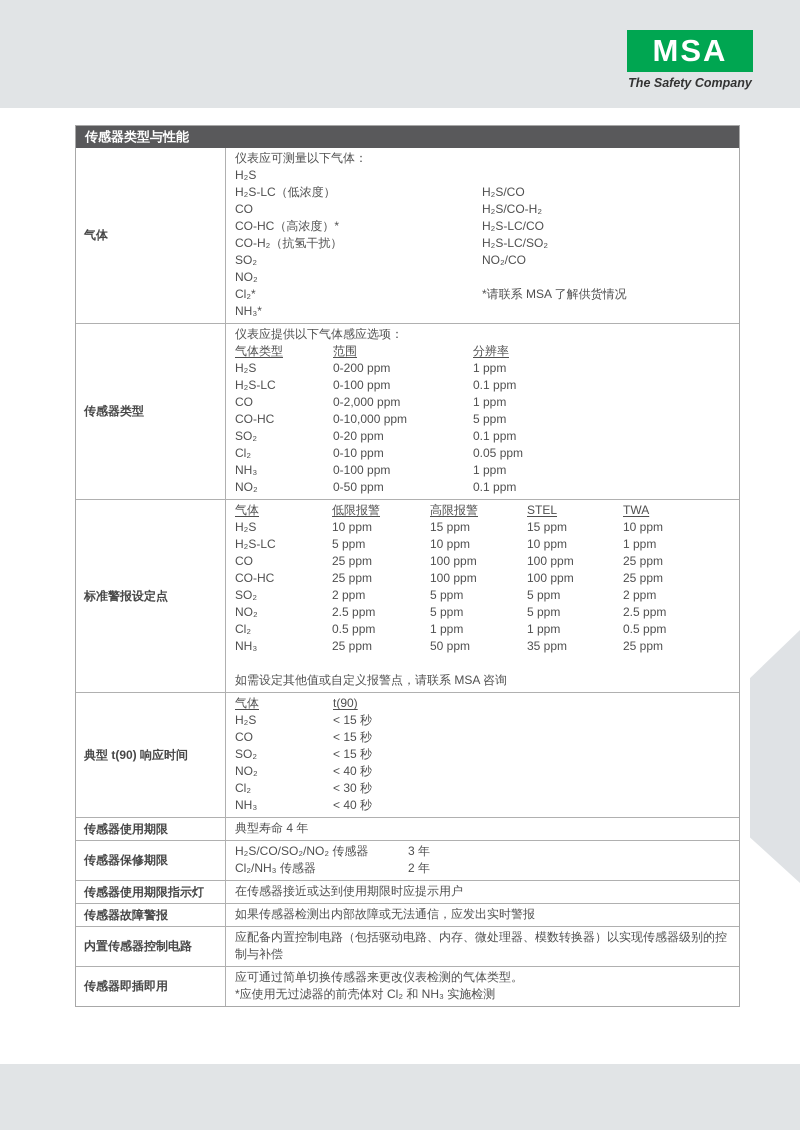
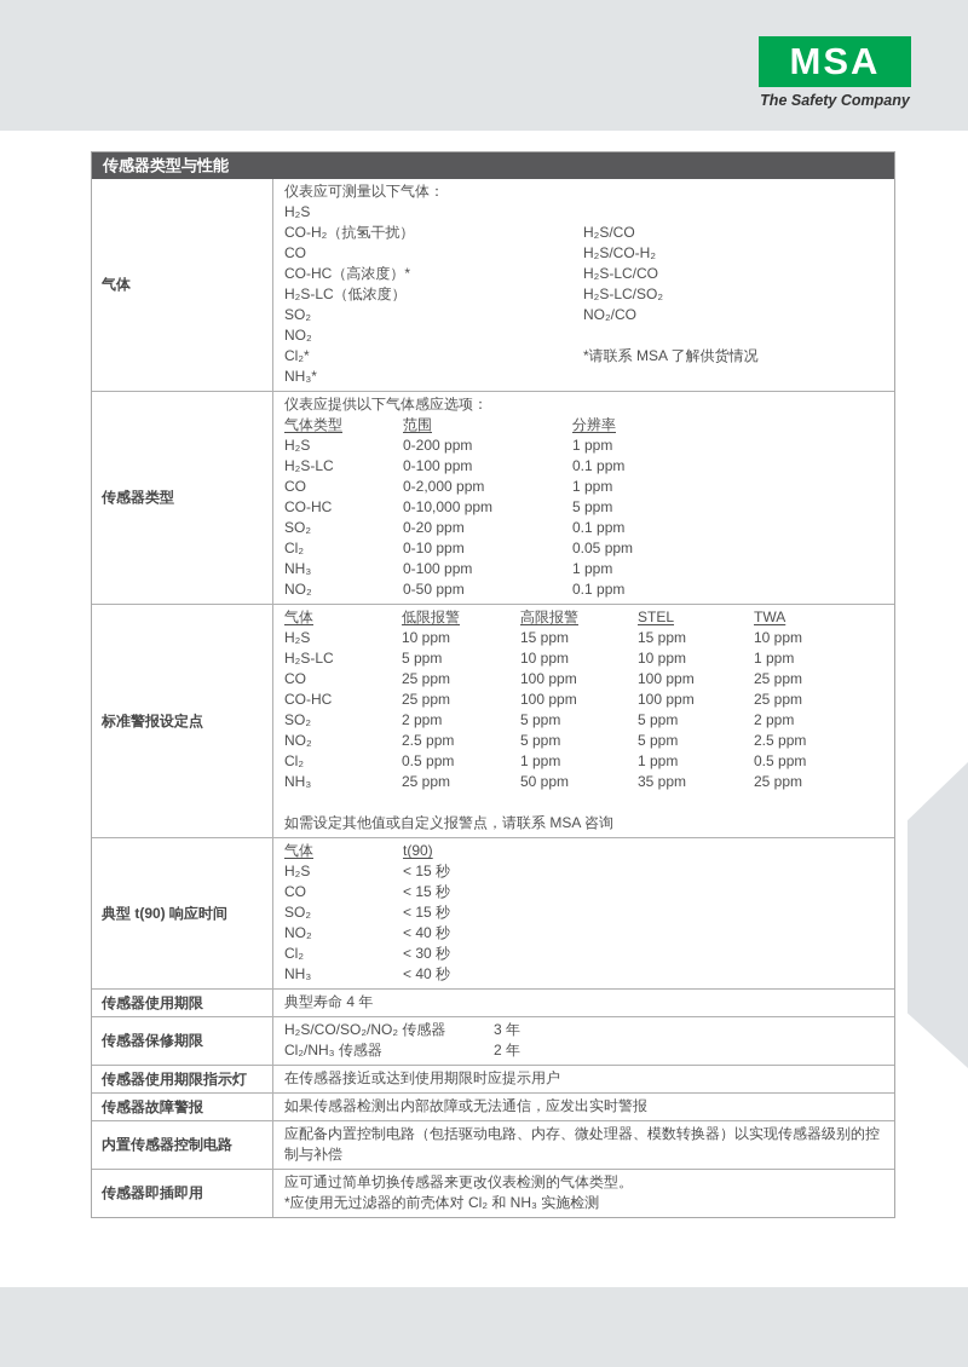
  MSA
  The Safety Company
  传感器类型与性能
  气体
  仪表应可测量以下气体：
  H₂S
- H₂S-LC（低浓度）
+ CO-H₂（抗氢干扰）
  CO
  CO-HC（高浓度）*
- CO-H₂（抗氢干扰）
+ H₂S-LC（低浓度）
  SO₂
  NO₂
  Cl₂*
  NH₃*
  H₂S/CO
  H₂S/CO-H₂
  H₂S-LC/CO
  H₂S-LC/SO₂
  NO₂/CO
  *请联系 MSA 了解供货情况
  传感器类型
  仪表应提供以下气体感应选项：
  气体类型
  范围
  分辨率
  H₂S
  0-200 ppm
  1 ppm
  H₂S-LC
  0-100 ppm
  0.1 ppm
  CO
  0-2,000 ppm
  1 ppm
  CO-HC
  0-10,000 ppm
  5 ppm
  SO₂
  0-20 ppm
  0.1 ppm
  Cl₂
  0-10 ppm
  0.05 ppm
  NH₃
  0-100 ppm
  1 ppm
  NO₂
  0-50 ppm
  0.1 ppm
  标准警报设定点
  气体
  低限报警
  高限报警
  STEL
  TWA
  H₂S
  10 ppm
  15 ppm
  15 ppm
  10 ppm
  H₂S-LC
  5 ppm
  10 ppm
  10 ppm
  1 ppm
  CO
  25 ppm
  100 ppm
  100 ppm
  25 ppm
  CO-HC
  25 ppm
  100 ppm
  100 ppm
  25 ppm
  SO₂
  2 ppm
  5 ppm
  5 ppm
  2 ppm
  NO₂
  2.5 ppm
  5 ppm
  5 ppm
  2.5 ppm
  Cl₂
  0.5 ppm
  1 ppm
  1 ppm
  0.5 ppm
  NH₃
  25 ppm
  50 ppm
  35 ppm
  25 ppm
  如需设定其他值或自定义报警点，请联系 MSA 咨询
  典型 t(90) 响应时间
  气体
  t(90)
  H₂S
  < 15 秒
  CO
  < 15 秒
  SO₂
  < 15 秒
  NO₂
  < 40 秒
  Cl₂
  < 30 秒
  NH₃
  < 40 秒
  传感器使用期限
  典型寿命 4 年
  传感器保修期限
  H₂S/CO/SO₂/NO₂ 传感器
  3 年
  Cl₂/NH₃ 传感器
  2 年
  传感器使用期限指示灯
  在传感器接近或达到使用期限时应提示用户
  传感器故障警报
  如果传感器检测出内部故障或无法通信，应发出实时警报
  内置传感器控制电路
  应配备内置控制电路（包括驱动电路、内存、微处理器、模数转换器）以实现传感器级别的控制与补偿
  传感器即插即用
  应可通过简单切换传感器来更改仪表检测的气体类型。
  *应使用无过滤器的前壳体对 Cl₂ 和 NH₃ 实施检测
